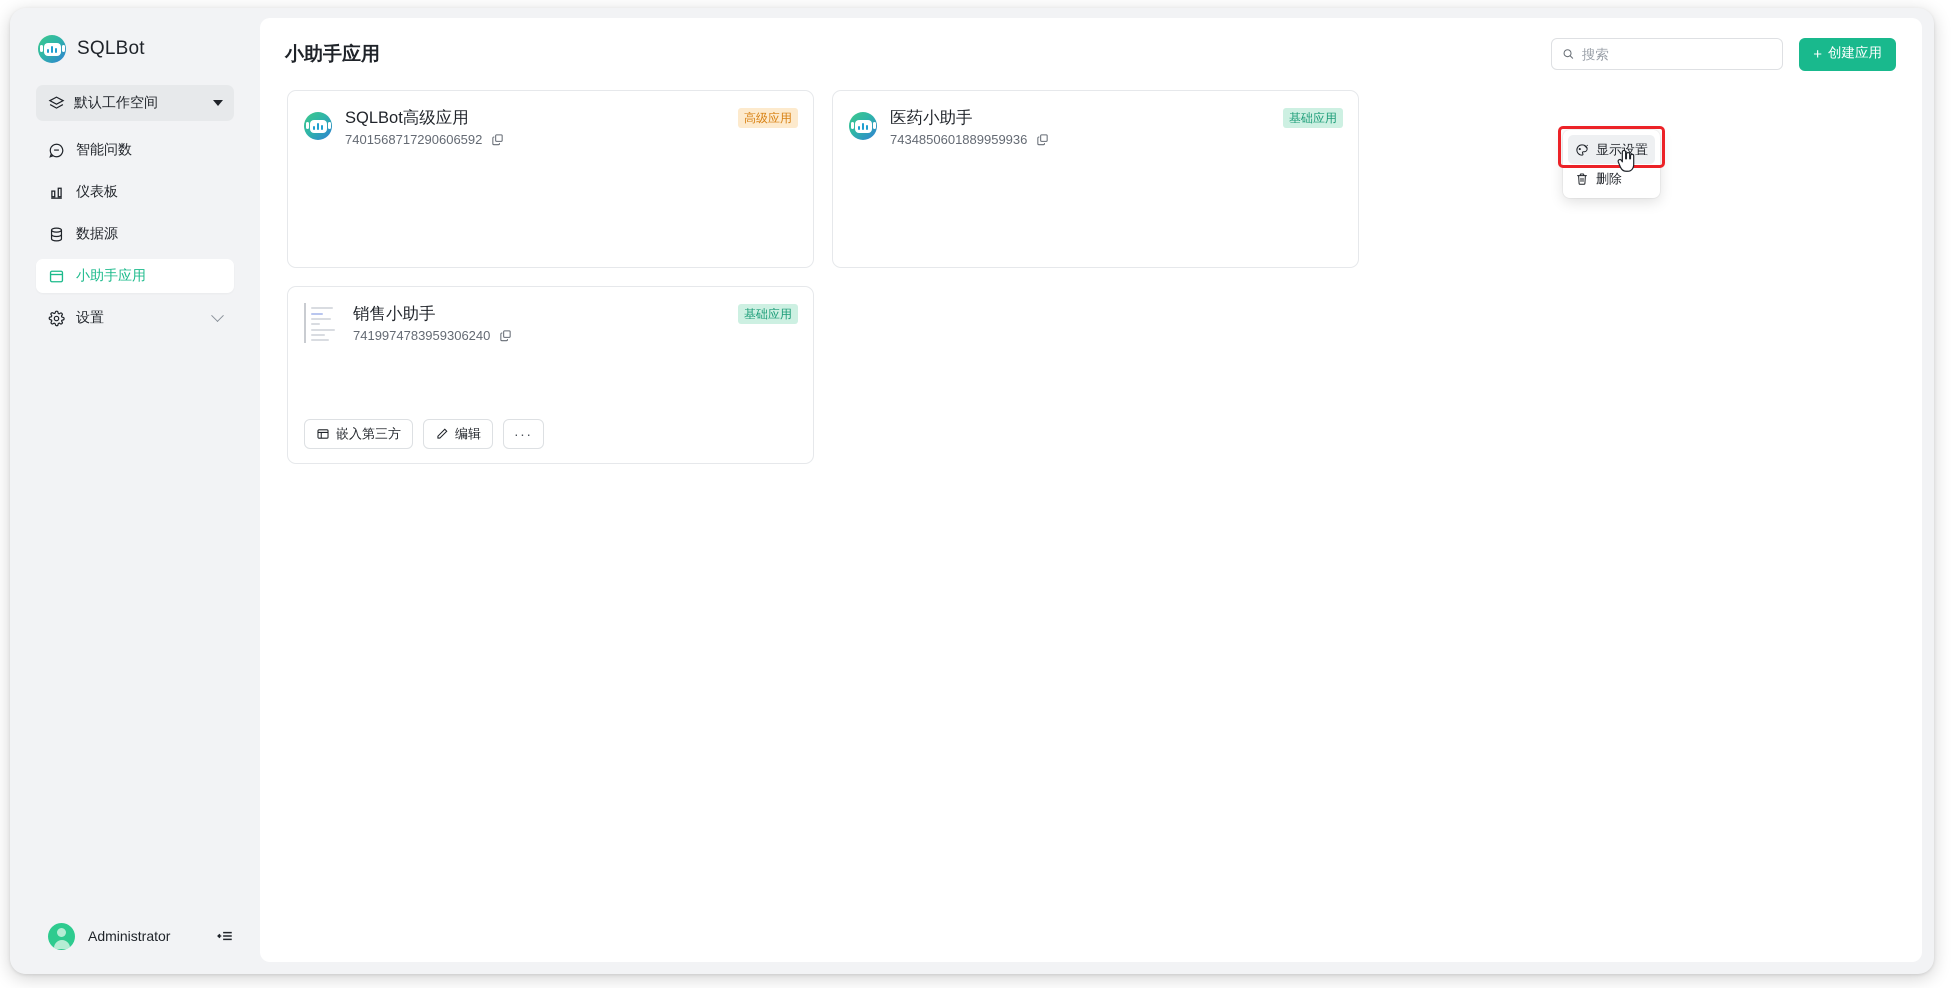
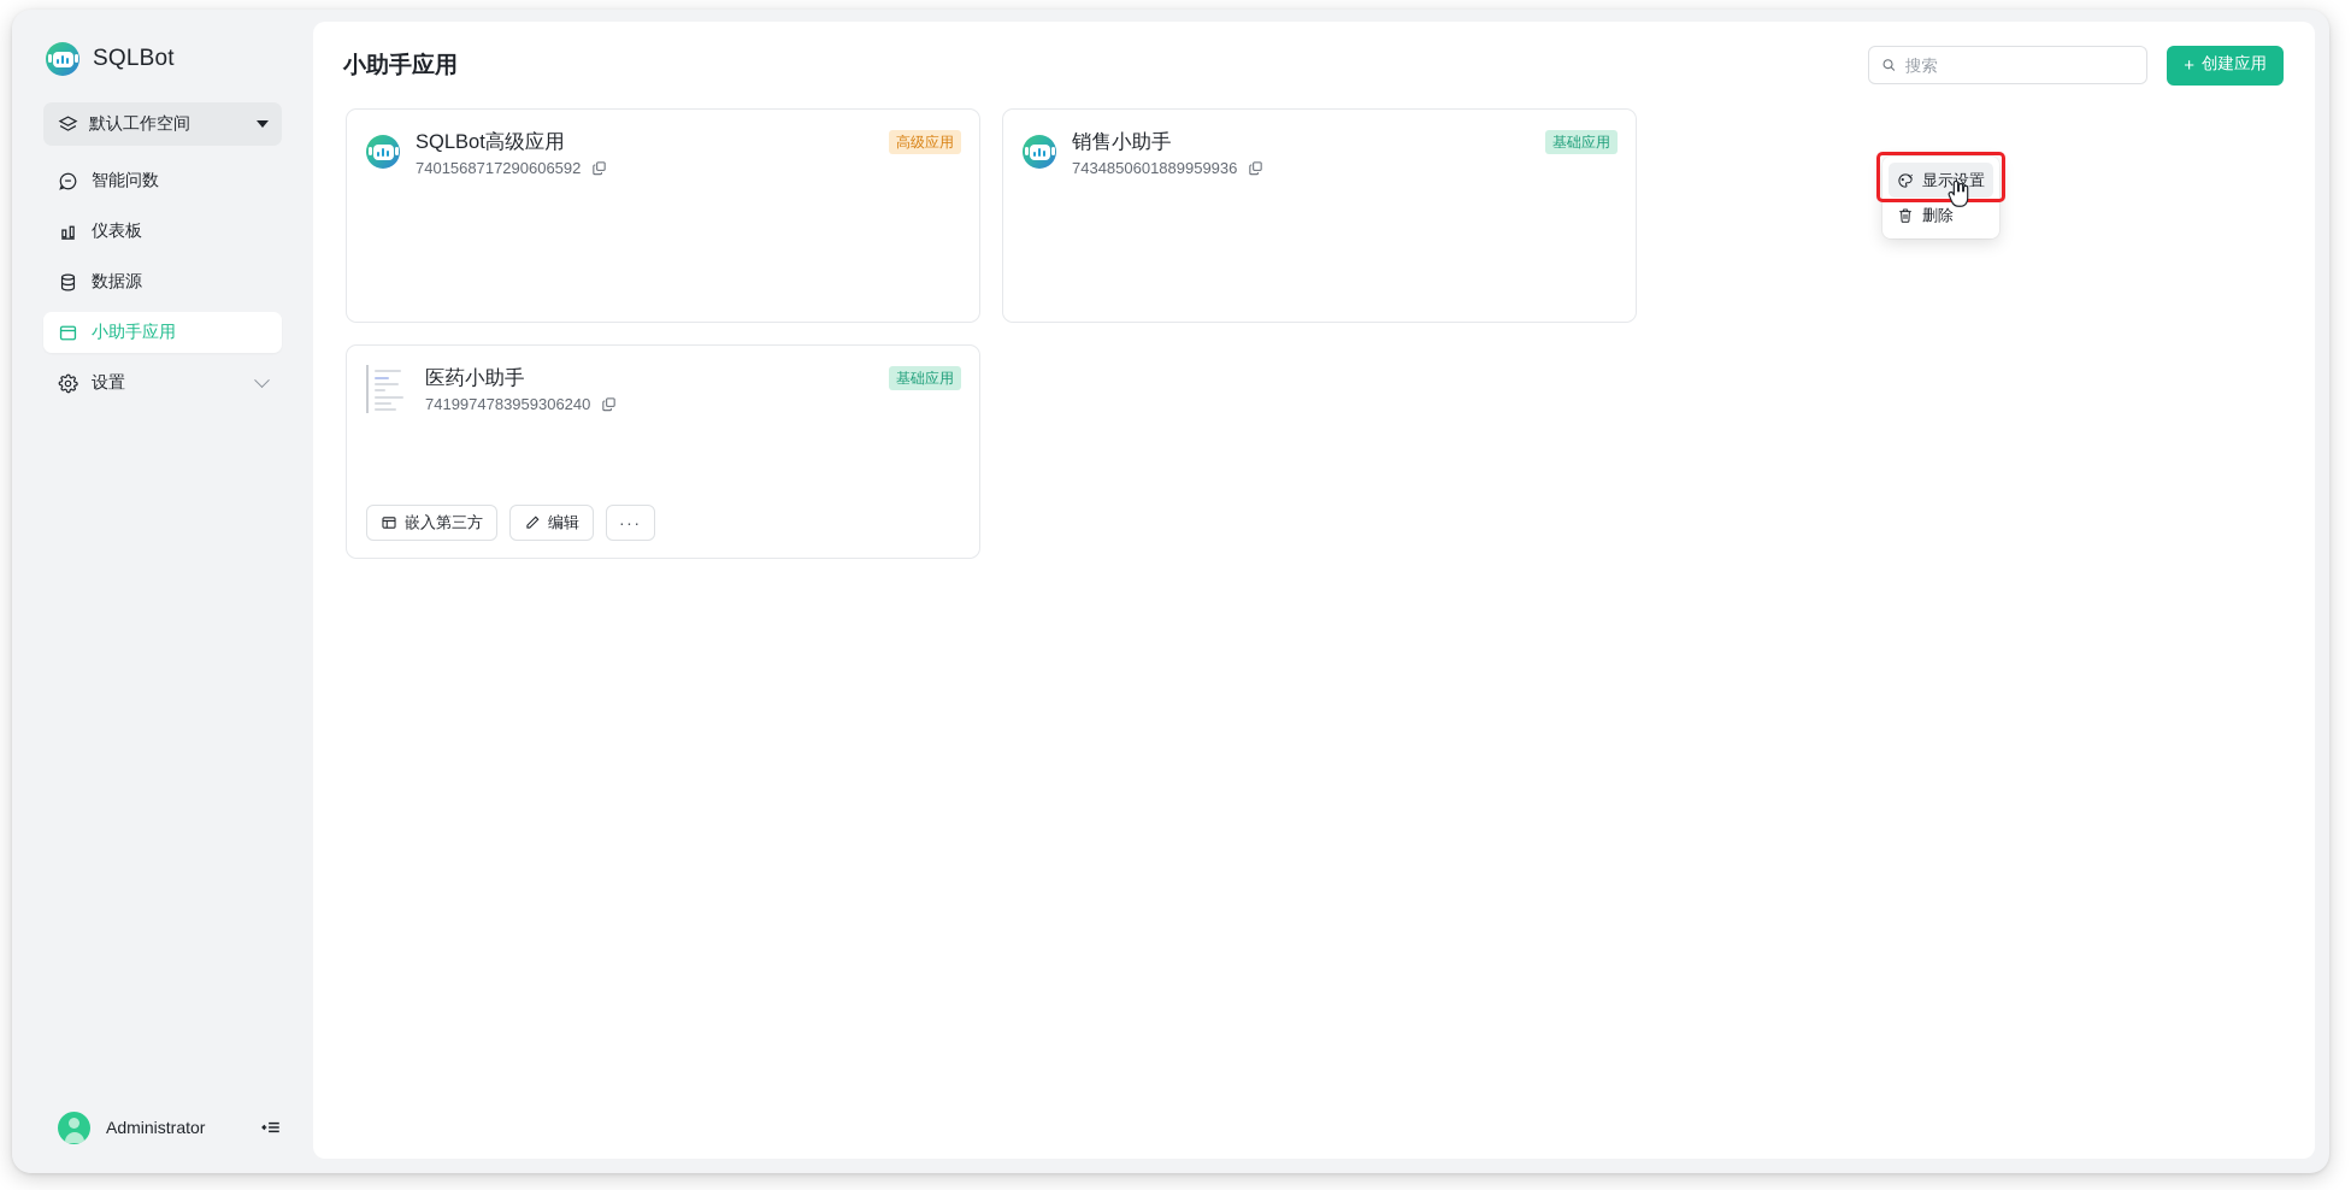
  SQLBot
  默认工作空间
  智能问数
  仪表板
  数据源
  小助手应用
  设置
  Administrator
  小助手应用
  搜索
  +
  创建应用
  SQLBot高级应用
  7401568717290606592
  高级应用
- 医药小助手
+ 销售小助手
  7434850601889959936
  基础应用
- 销售小助手
+ 医药小助手
  7419974783959306240
  基础应用
  嵌入第三方
  编辑
  ···
  显示设置
  删除
